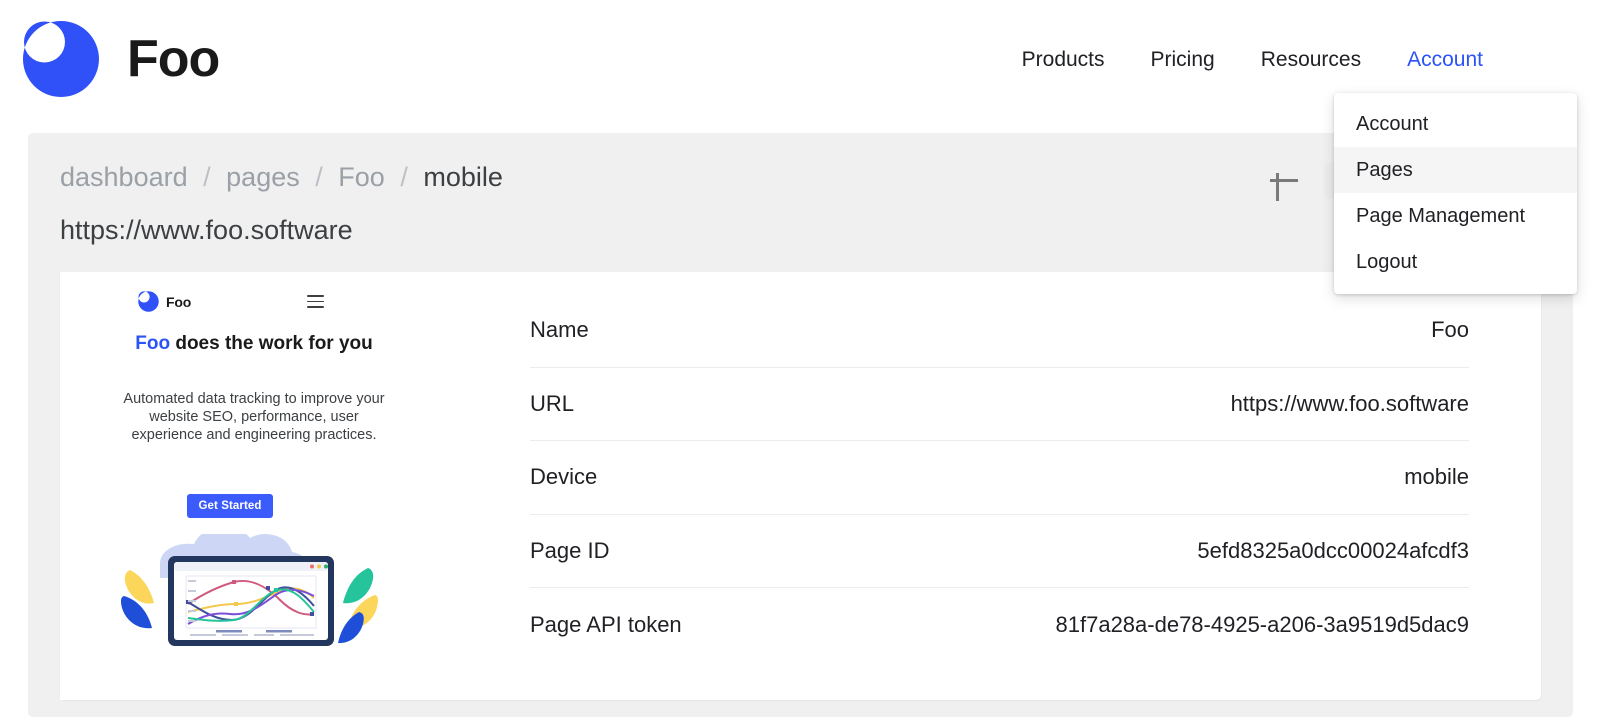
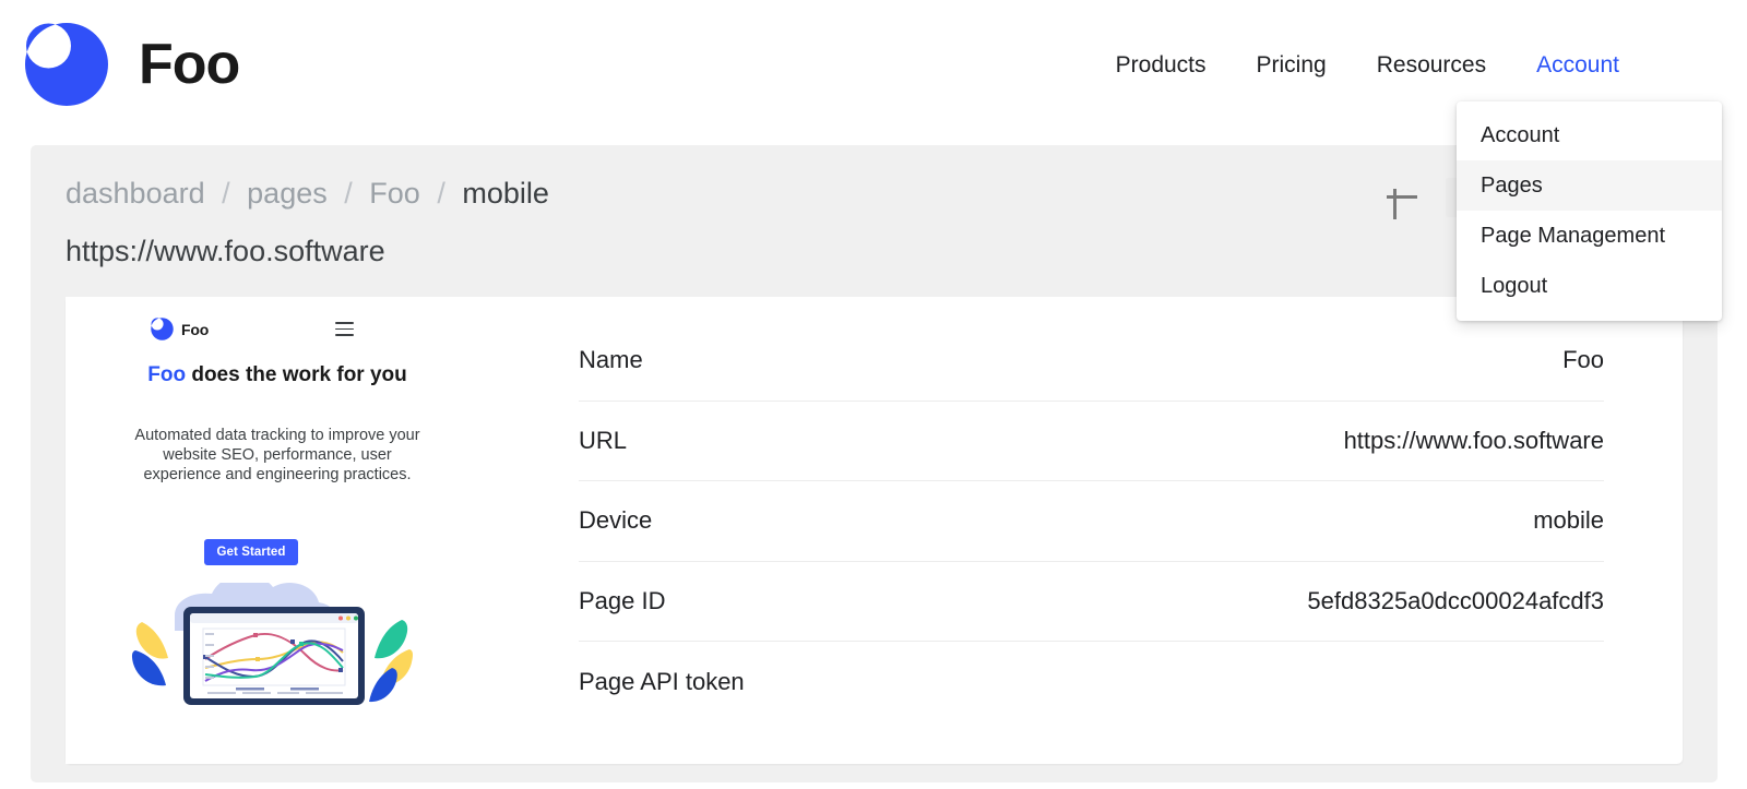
  Foo
  Products
  Pricing
  Resources
  Account
  Account
  Pages
  Page Management
  Logout
  dashboard / pages / Foo / mobile
  https://www.foo.software
  Foo
  Foo does the work for you
  Automated data tracking to improve your website SEO, performance, user experience and engineering practices.
  Get Started
  Name
  Foo
  URL
  https://www.foo.software
  Device
  mobile
  Page ID
  5efd8325a0dcc00024afcdf3
  Page API token
- 81f7a28a-de78-4925-a206-3a9519d5dac9
